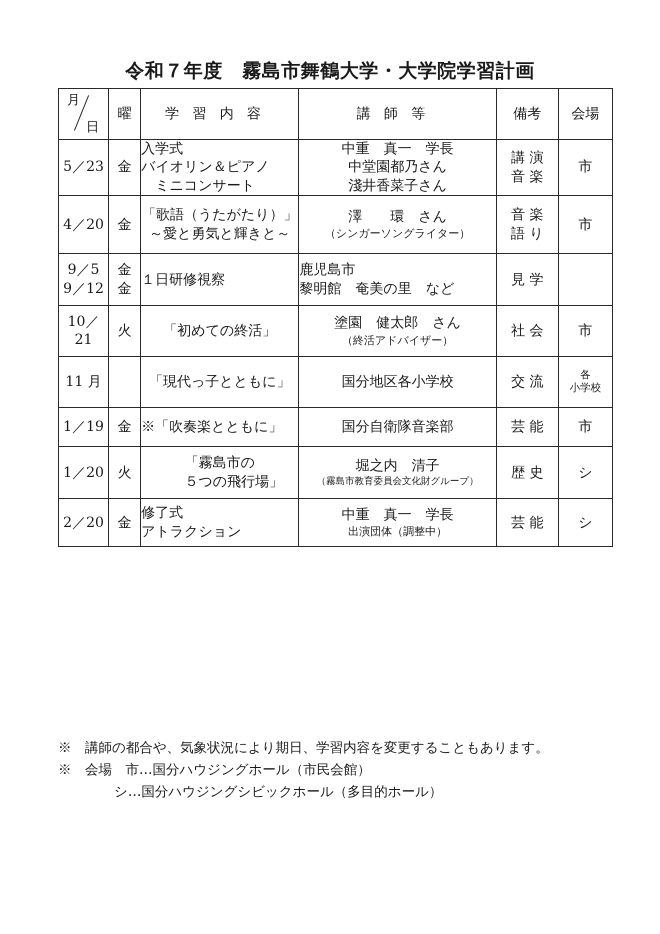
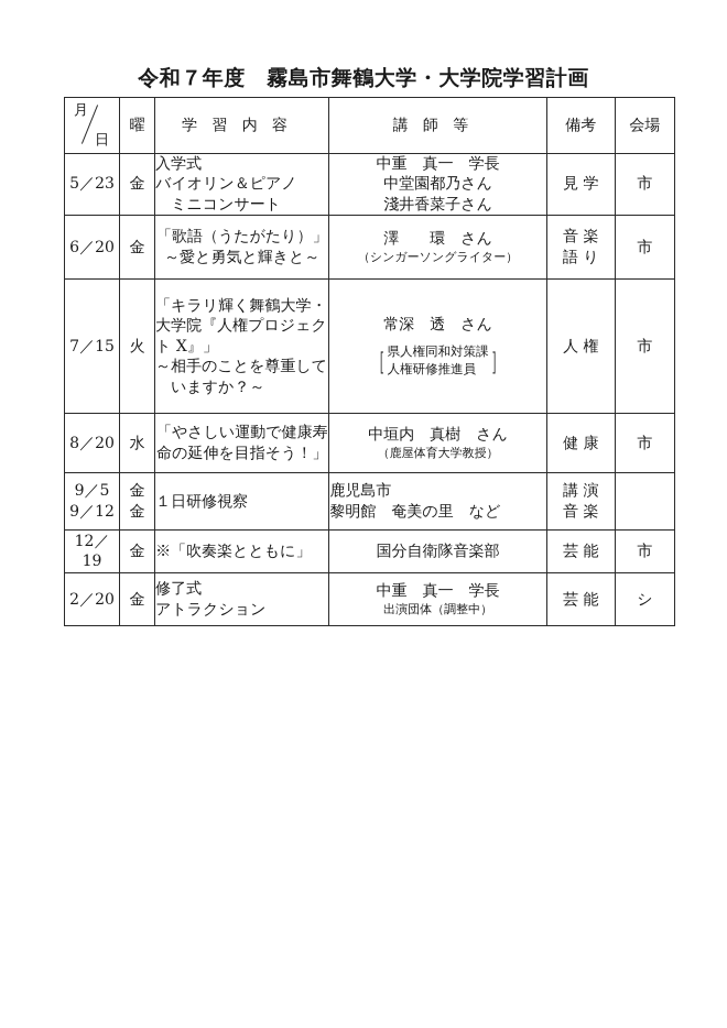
  令和７年度 霧島市舞鶴大学・大学院学習計画
  月 日	曜	学習内容	講師等	備考	会場
- 5／23	金	入学式 バイオリン＆ピアノ ミニコンサート	中重 真一 学長 中堂園都乃さん 淺井香菜子さん	講 演 音 楽	市
+ 5／23	金	入学式 バイオリン＆ピアノ ミニコンサート	中重 真一 学長 中堂園都乃さん 淺井香菜子さん	見 学	市
- 4／20	金	「歌語（うたがたり）」 ～愛と勇気と輝きと～	澤 環 さん（シンガーソングライター）	音 楽 語 り	市
+ 6／20	金	「歌語（うたがたり）」 ～愛と勇気と輝きと～	澤 環 さん（シンガーソングライター）	音 楽 語 り	市
+ 7／15	火	「キラリ輝く舞鶴大学・ 大学院『人権プロジェク ト X』」 ～相手のことを尊重して いますか？～	常深 透 さん県人権同和対策課 人権研修推進員	人 権	市
+ 8／20	水	「やさしい運動で健康寿 命の延伸を目指そう！」	中垣内 真樹 さん（鹿屋体育大学教授）	健 康	市
- 9／5 9／12	金 金	１日研修視察	鹿児島市 黎明館 奄美の里 など	見 学
+ 9／5 9／12	金 金	１日研修視察	鹿児島市 黎明館 奄美の里 など	講 演 音 楽
- 10／21	火	「初めての終活」	塗園 健太郎 さん（終活アドバイザー）	社 会	市
- 11 月		「現代っ子とともに」	国分地区各小学校	交 流	各 小学校
- 1／19	金	※「吹奏楽とともに」	国分自衛隊音楽部	芸 能	市
+ 12／19	金	※「吹奏楽とともに」	国分自衛隊音楽部	芸 能	市
- 1／20	火	「霧島市の ５つの飛行場」	堀之内 清子（霧島市教育委員会文化財グループ）	歴 史	シ
  2／20	金	修了式 アトラクション	中重 真一 学長出演団体（調整中）	芸 能	シ
- ※ 講師の都合や、気象状況により期日、学習内容を変更することもあります。
- ※ 会場 市…国分ハウジングホール（市民会館）
- シ…国分ハウジングシビックホール（多目的ホール）
